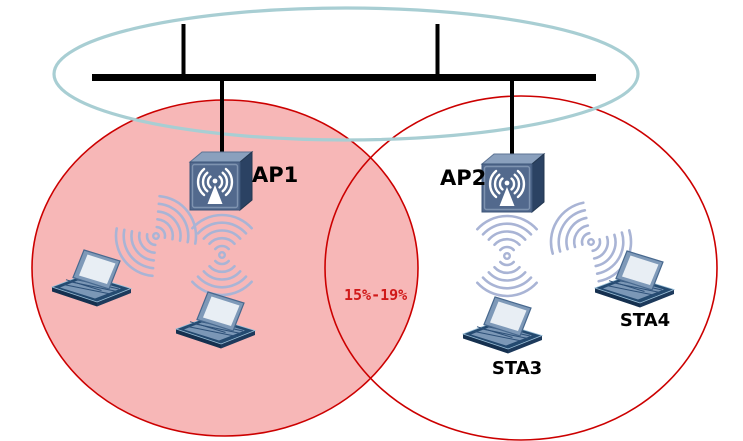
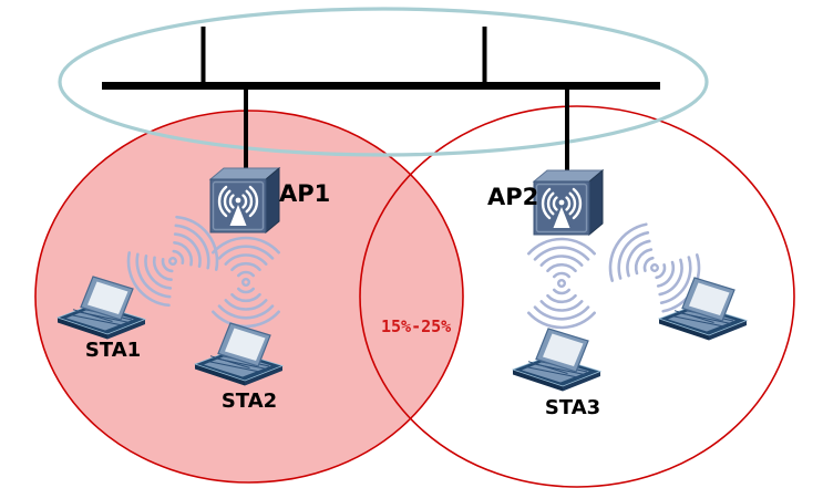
  AP1
  AP2
+ STA1
+ STA2
  STA3
- STA4
- 15%-19%
+ 15%-25%
